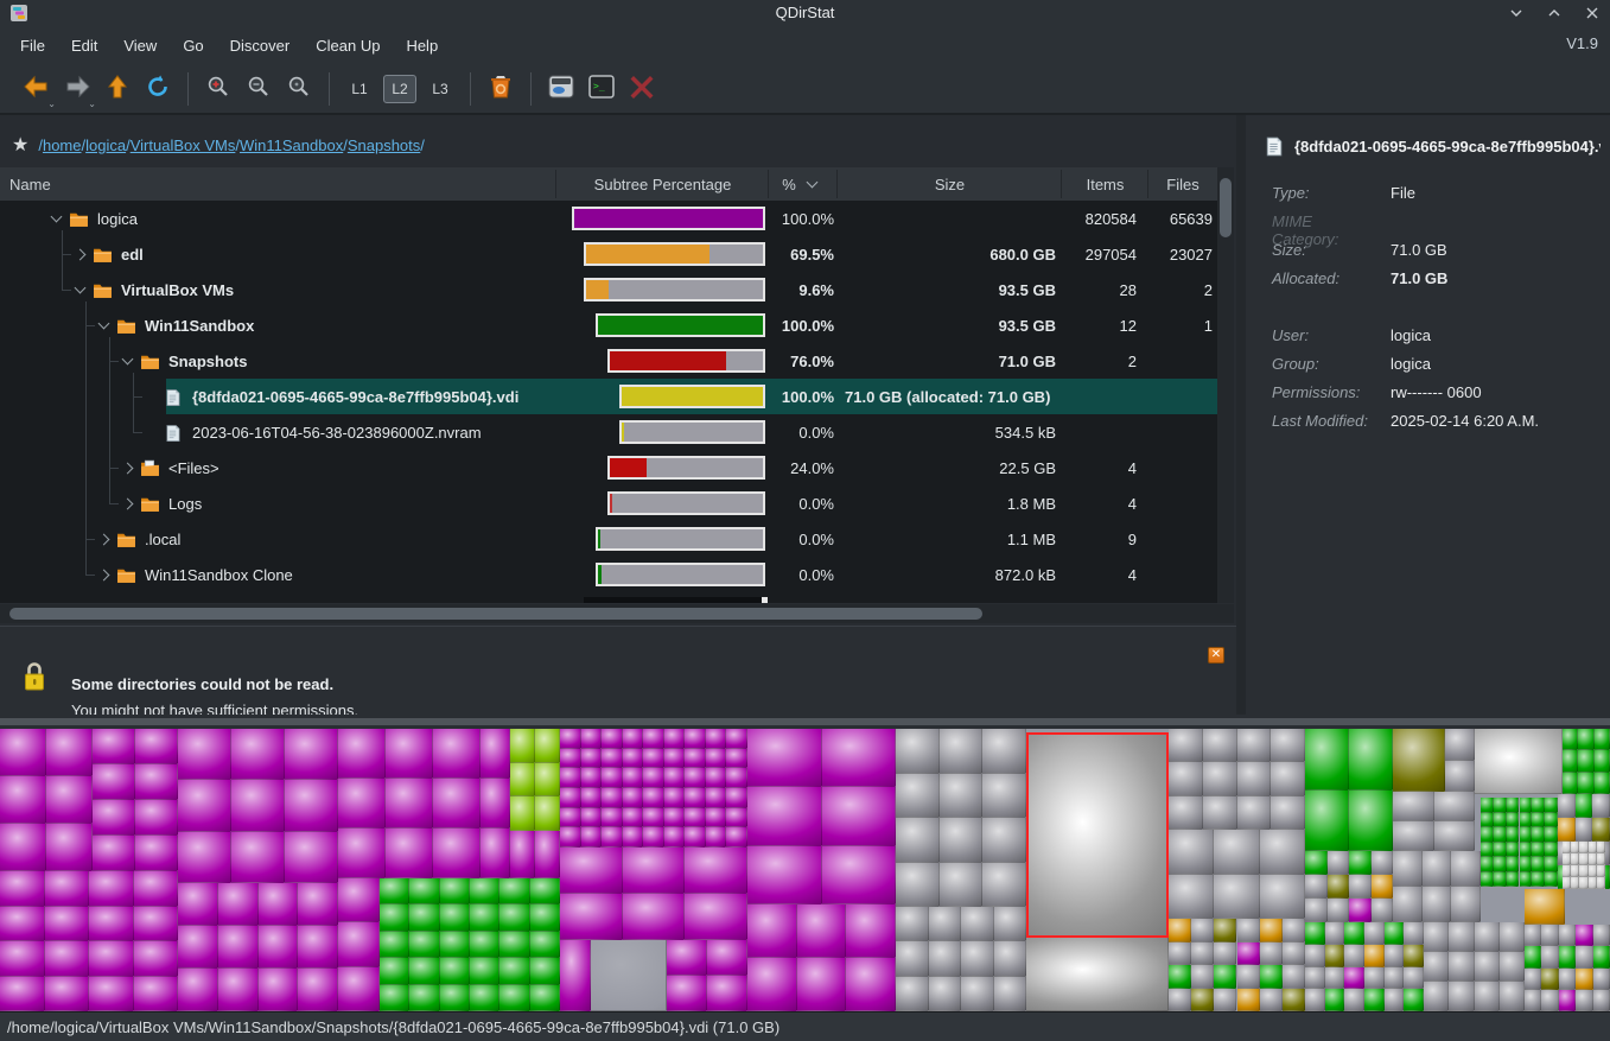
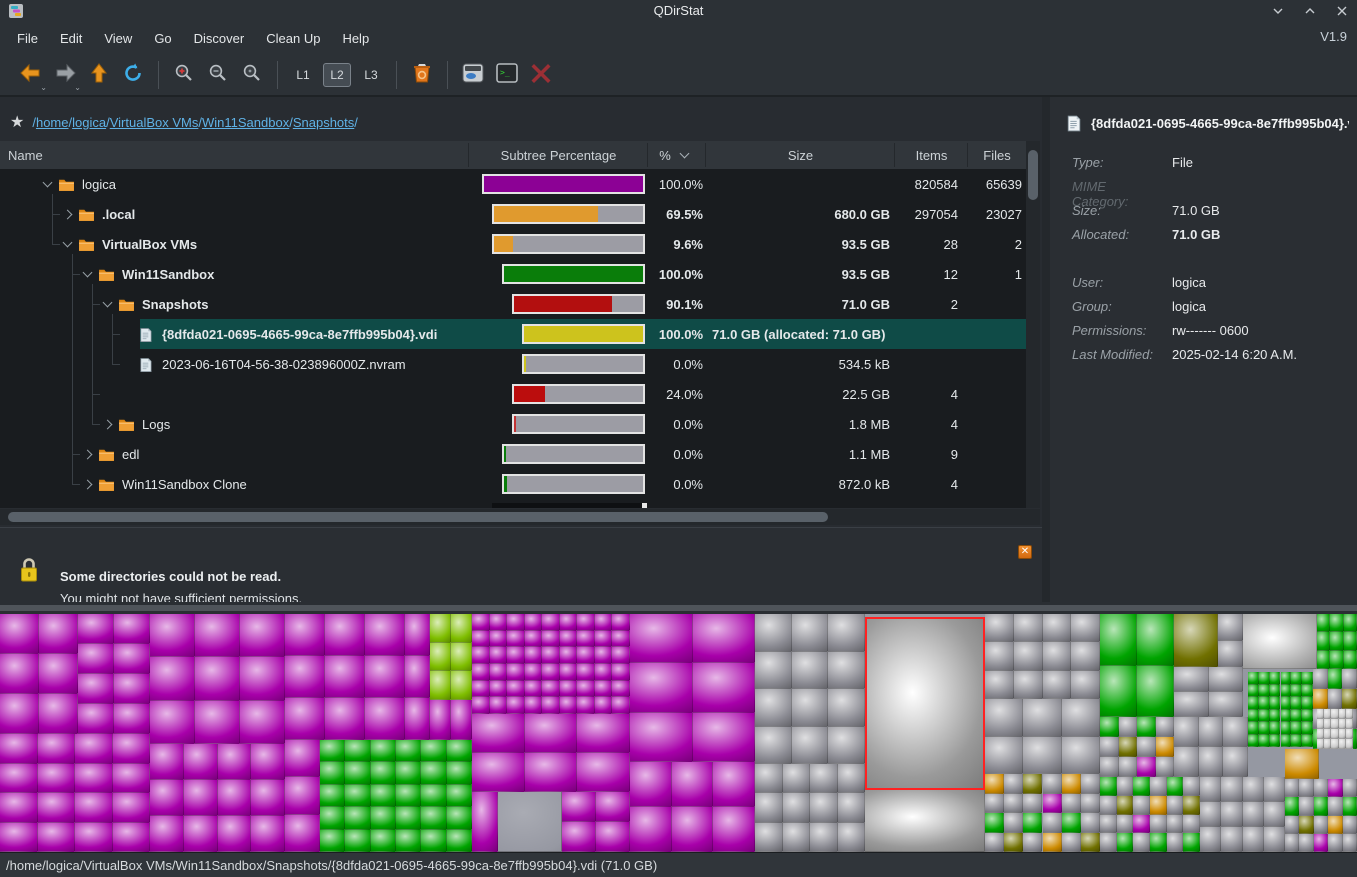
  QDirStat
  File Edit View Go Discover Clean Up Help
  V1.9
  ⌄
  ⌄
  L1
  L2
  L3
  >_
  ★
  /home/logica/VirtualBox VMs/Win11Sandbox/Snapshots/
  Name
  Subtree Percentage
  %
  Size
  Items
  Files
  logica
  100.0%
  820584
  65639
- edl
+ .local
  69.5%
  680.0 GB
  297054
  23027
  VirtualBox VMs
  9.6%
  93.5 GB
  28
  2
  Win11Sandbox
  100.0%
  93.5 GB
  12
  1
  Snapshots
- 76.0%
+ 90.1%
  71.0 GB
  2
  {8dfda021-0695-4665-99ca-8e7ffb995b04}.vdi
  100.0%
  71.0 GB (allocated: 71.0 GB)
  2023-06-16T04-56-38-023896000Z.nvram
  0.0%
  534.5 kB
- <Files>
  24.0%
  22.5 GB
  4
  Logs
  0.0%
  1.8 MB
  4
- .local
+ edl
  0.0%
  1.1 MB
  9
  Win11Sandbox Clone
  0.0%
  872.0 kB
  4
  Some directories could not be read.
  You might not have sufficient permissions.
  ✕
  {8dfda021-0695-4665-99ca-8e7ffb995b04}.
  Type:
  File
  MIME Category:
  Size:
  71.0 GB
  Allocated:
  71.0 GB
  User:
  logica
  Group:
  logica
  Permissions:
  rw------- 0600
  Last Modified:
  2025-02-14 6:20 A.M.
  /home/logica/VirtualBox VMs/Win11Sandbox/Snapshots/{8dfda021-0695-4665-99ca-8e7ffb995b04}.vdi (71.0 GB)
